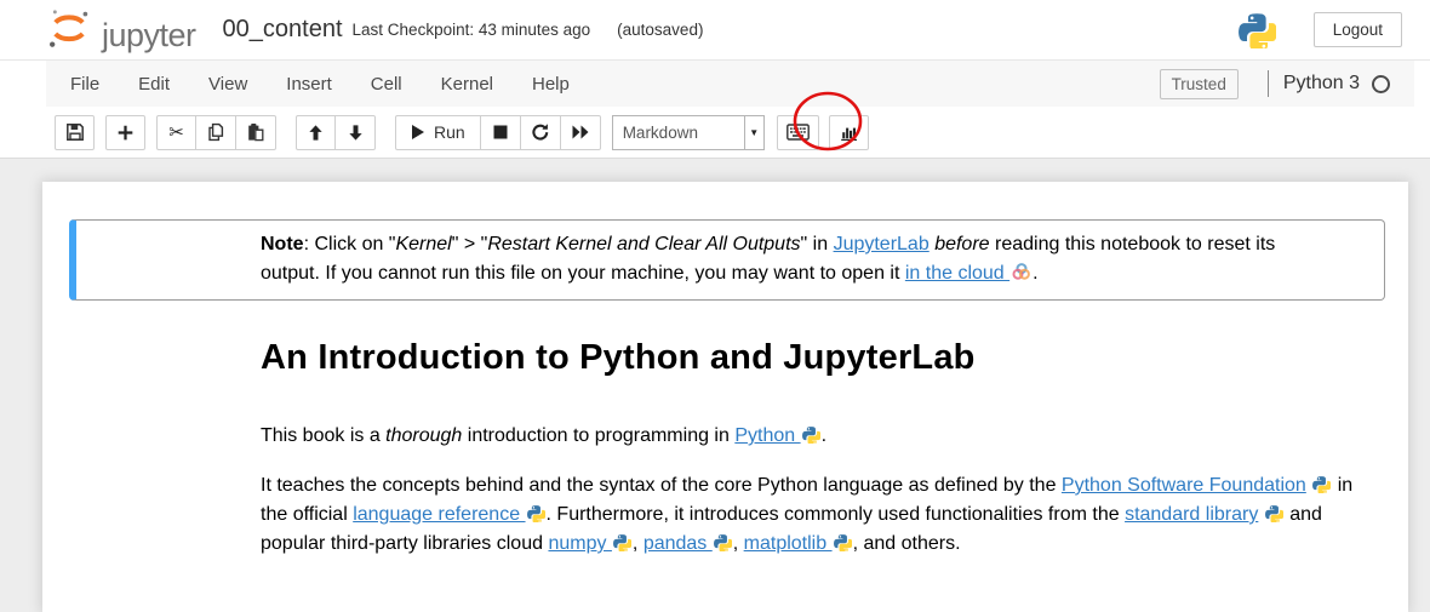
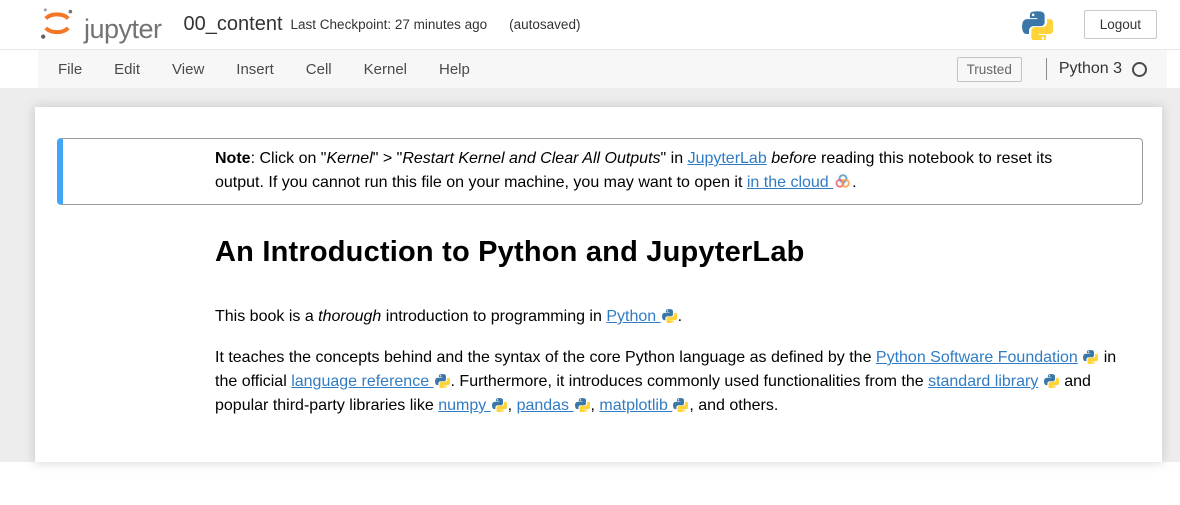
  jupyter
  00_content
- Last Checkpoint: 43 minutes ago
+ Last Checkpoint: 27 minutes ago
  (autosaved)
  Logout
  File
  Edit
  View
  Insert
  Cell
  Kernel
  Help
  Trusted
  Python 3
- ✂
- Run
- Markdown
- ▼
  Note: Click on "Kernel" > "Restart Kernel and Clear All Outputs" in JupyterLab before reading this notebook to reset its output. If you cannot run this file on your machine, you may want to open it in the cloud .
  An Introduction to Python and JupyterLab
  This book is a thorough introduction to programming in Python .
- It teaches the concepts behind and the syntax of the core Python language as defined by the Python Software Foundation in the official language reference . Furthermore, it introduces commonly used functionalities from the standard library and popular third-party libraries cloud numpy , pandas , matplotlib , and others.
+ It teaches the concepts behind and the syntax of the core Python language as defined by the Python Software Foundation in the official language reference . Furthermore, it introduces commonly used functionalities from the standard library and popular third-party libraries like numpy , pandas , matplotlib , and others.
